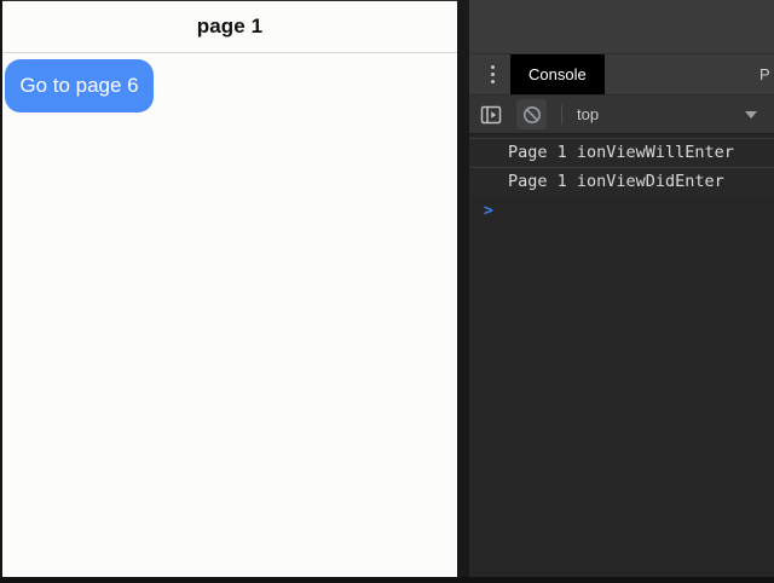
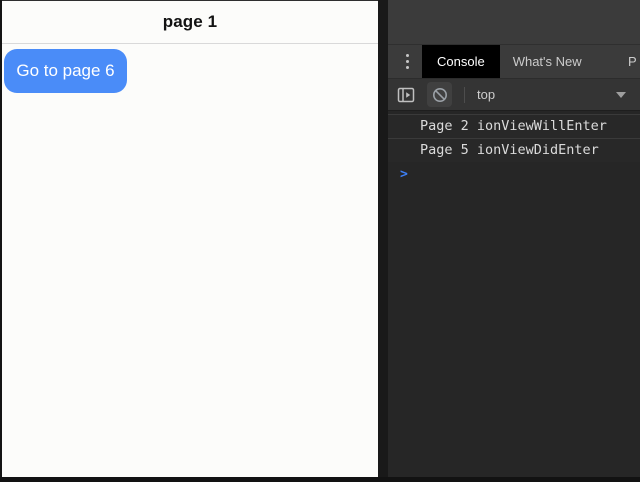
  page 1
  Go to page 6
  Console
+ What's New
  P
  top
- Page 1 ionViewWillEnter
+ Page 2 ionViewWillEnter
- Page 1 ionViewDidEnter
+ Page 5 ionViewDidEnter
  >
